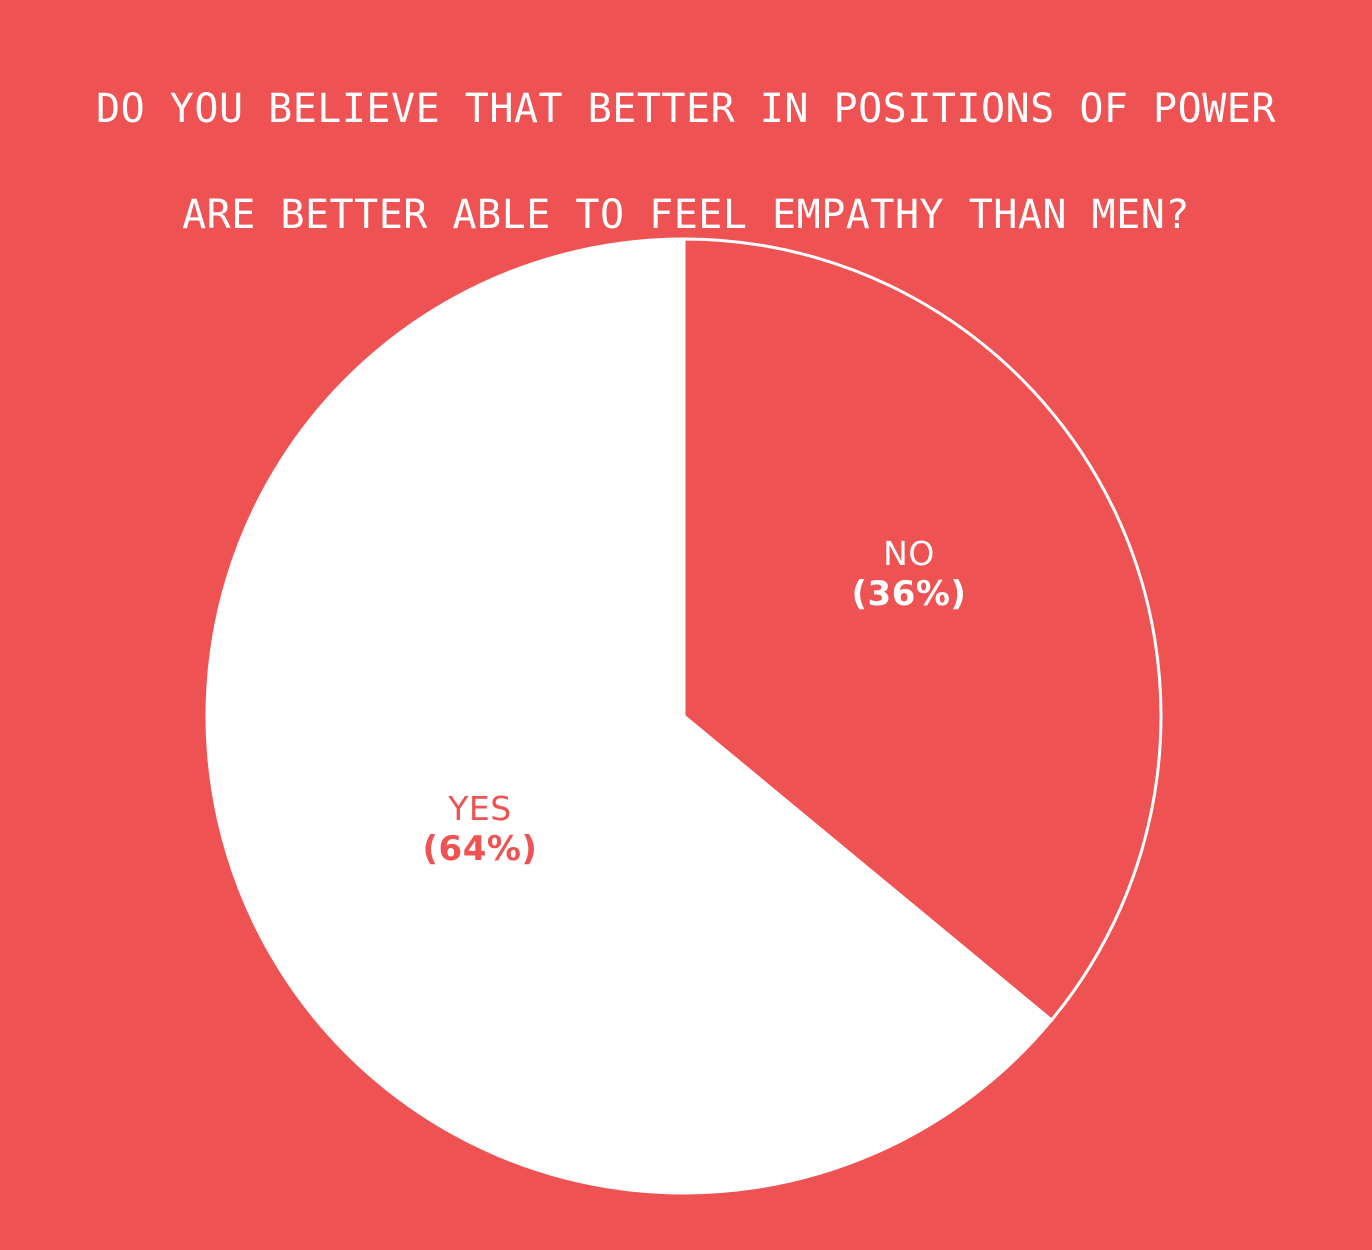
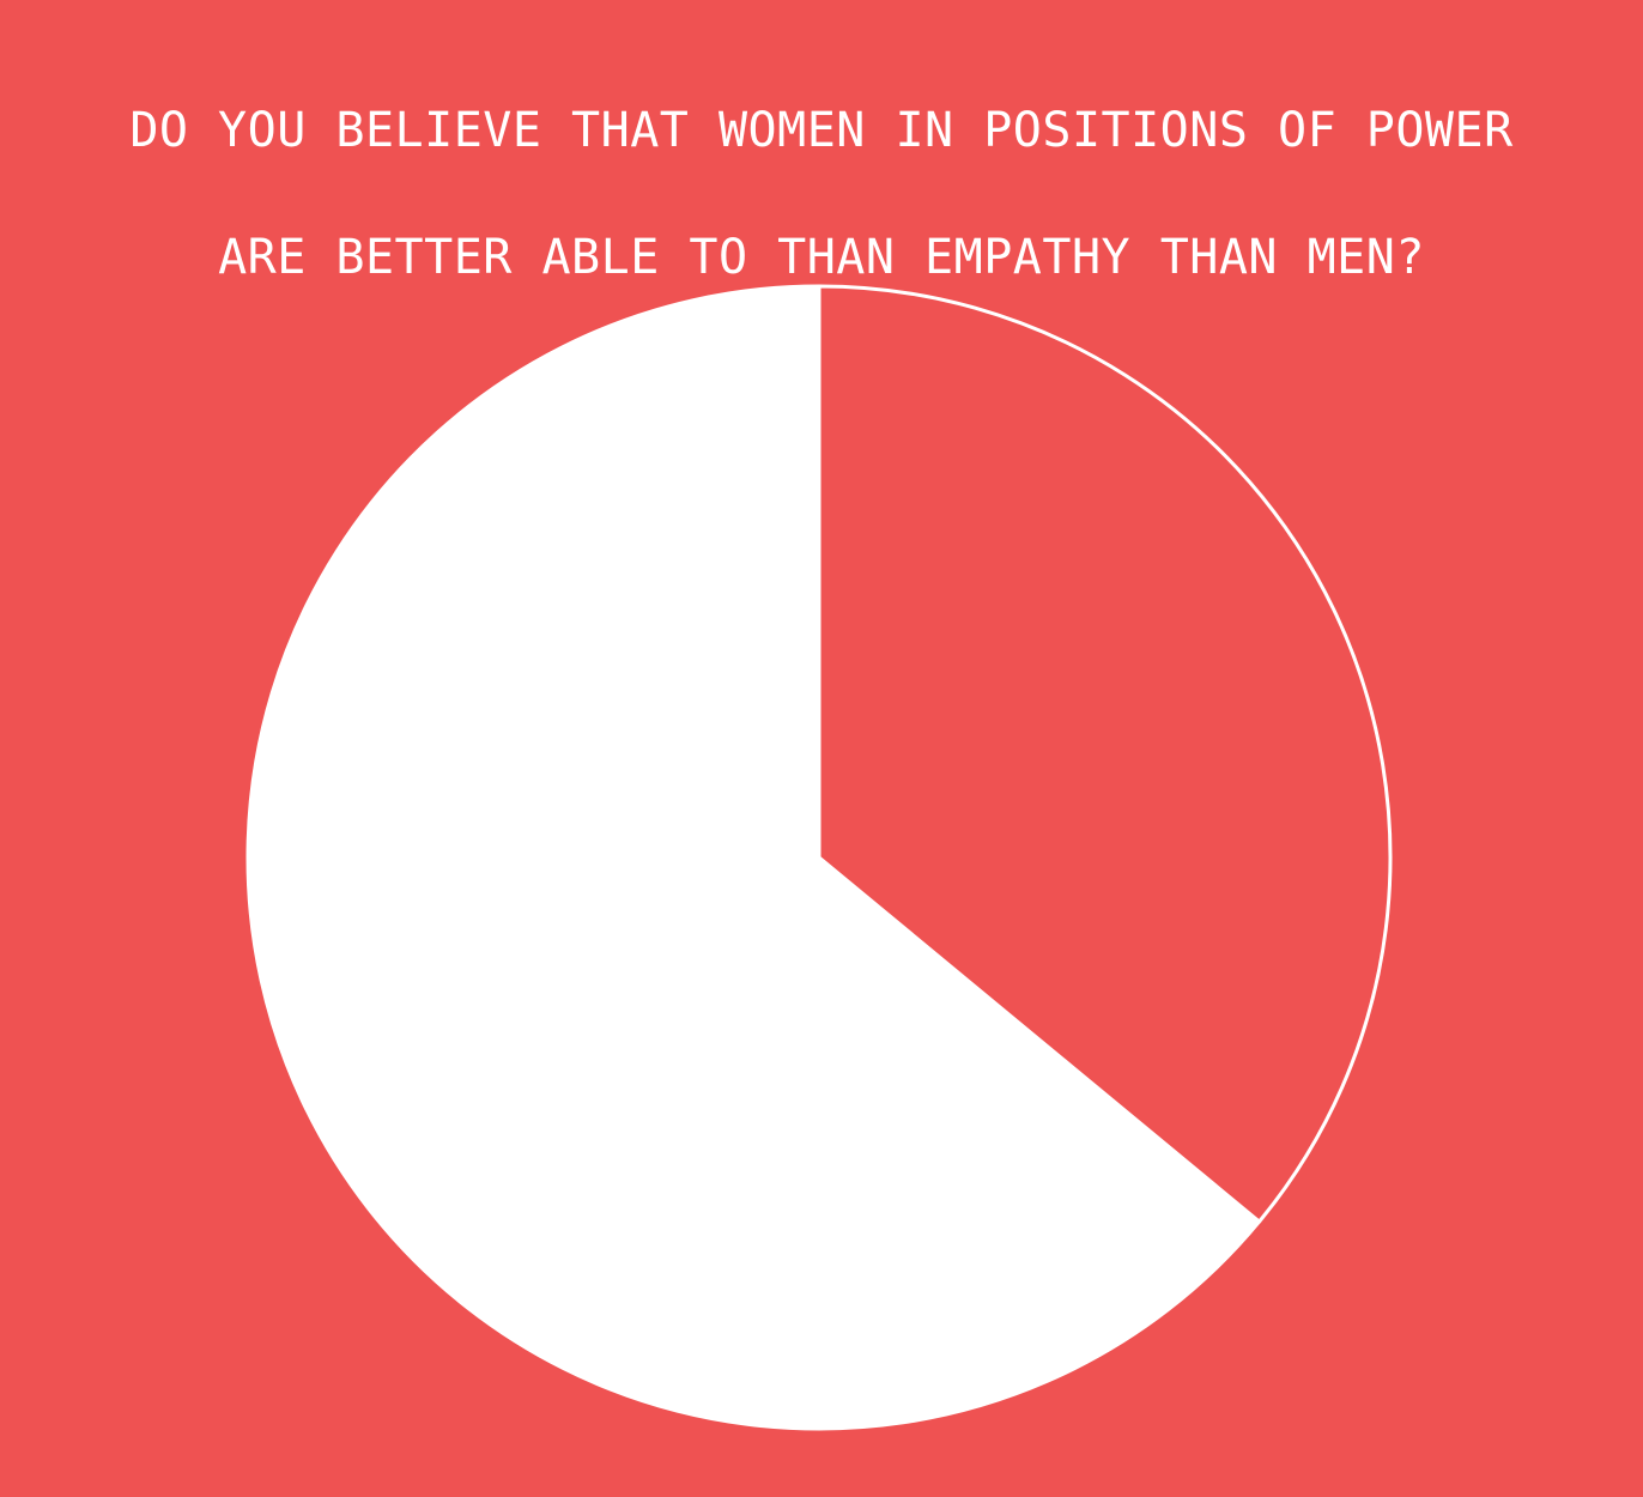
- DO YOU BELIEVE THAT BETTER IN POSITIONS OF POWER
+ DO YOU BELIEVE THAT WOMEN IN POSITIONS OF POWER
- ARE BETTER ABLE TO FEEL EMPATHY THAN MEN?
+ ARE BETTER ABLE TO THAN EMPATHY THAN MEN?
- NO
- (36%)
- YES
- (64%)
